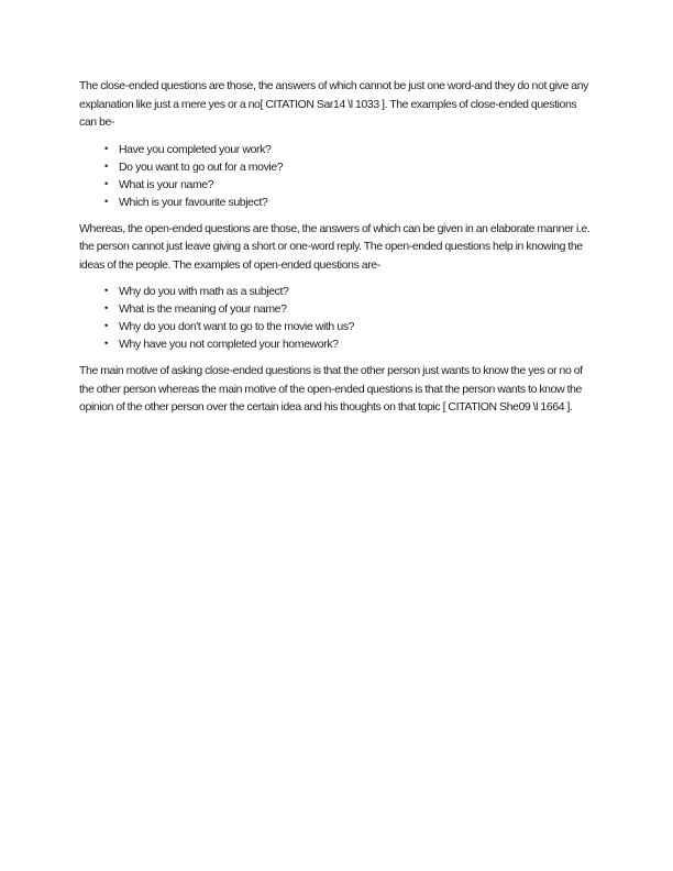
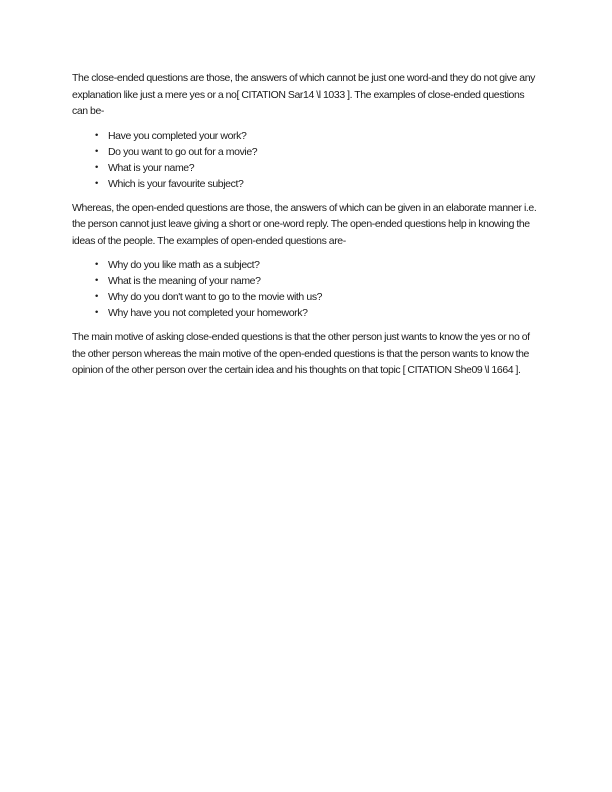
  The close-ended questions are those, the answers of which cannot be just one word-and they do not give any explanation like just a mere yes or a no[ CITATION Sar14 \l 1033 ]. The examples of close-ended questions can be-
  •
  Have you completed your work?
  •
  Do you want to go out for a movie?
  •
  What is your name?
  •
  Which is your favourite subject?
  Whereas, the open-ended questions are those, the answers of which can be given in an elaborate manner i.e. the person cannot just leave giving a short or one-word reply. The open-ended questions help in knowing the ideas of the people. The examples of open-ended questions are-
  •
- Why do you with math as a subject?
+ Why do you like math as a subject?
  •
  What is the meaning of your name?
  •
  Why do you don't want to go to the movie with us?
  •
  Why have you not completed your homework?
  The main motive of asking close-ended questions is that the other person just wants to know the yes or no of the other person whereas the main motive of the open-ended questions is that the person wants to know the opinion of the other person over the certain idea and his thoughts on that topic [ CITATION She09 \l 1664 ].
